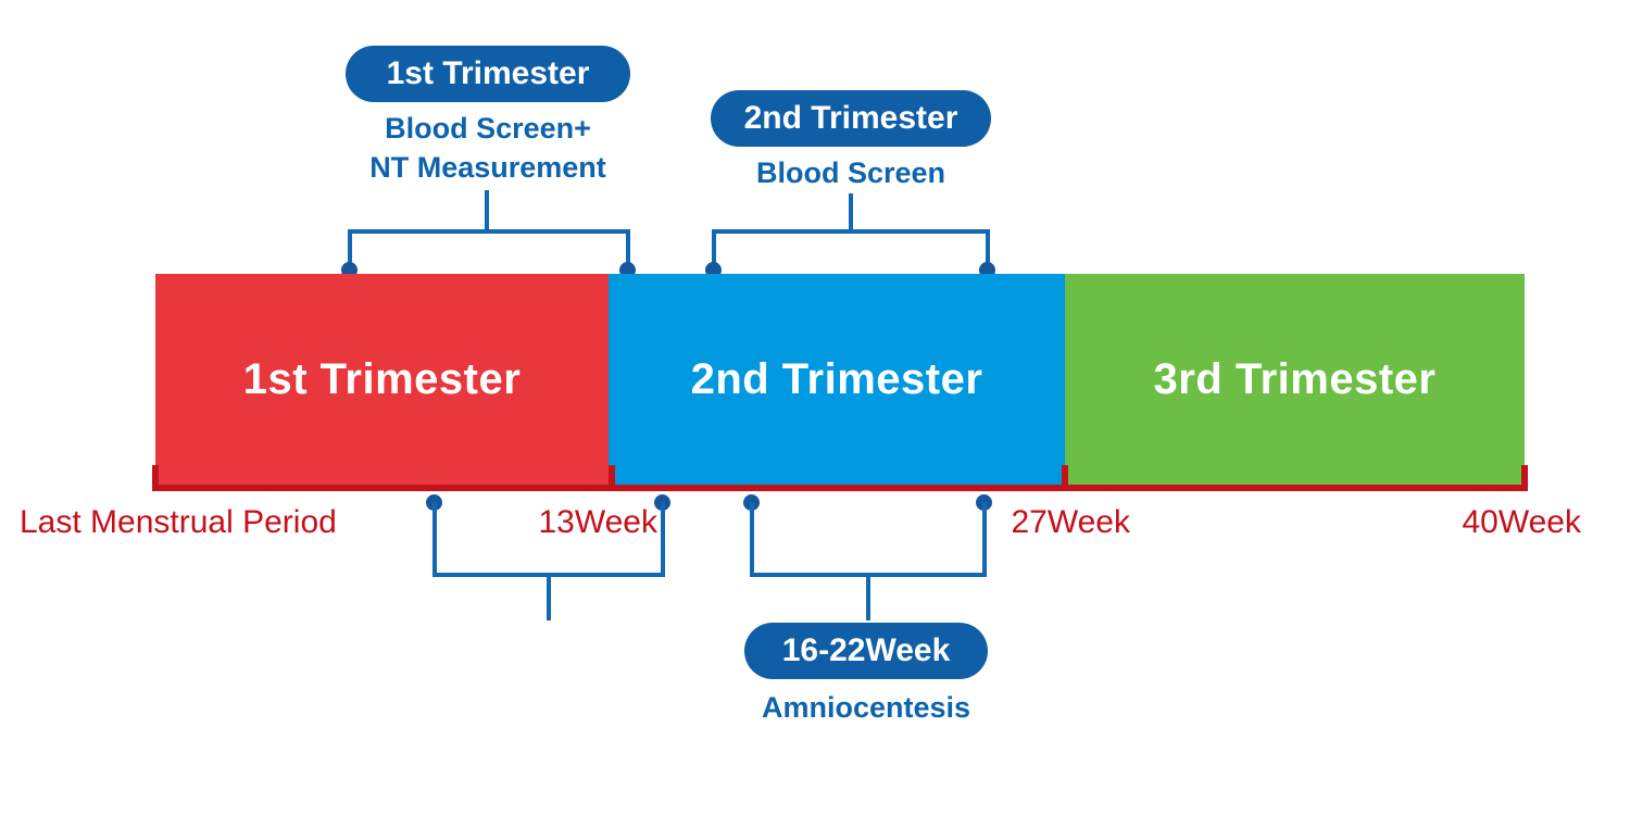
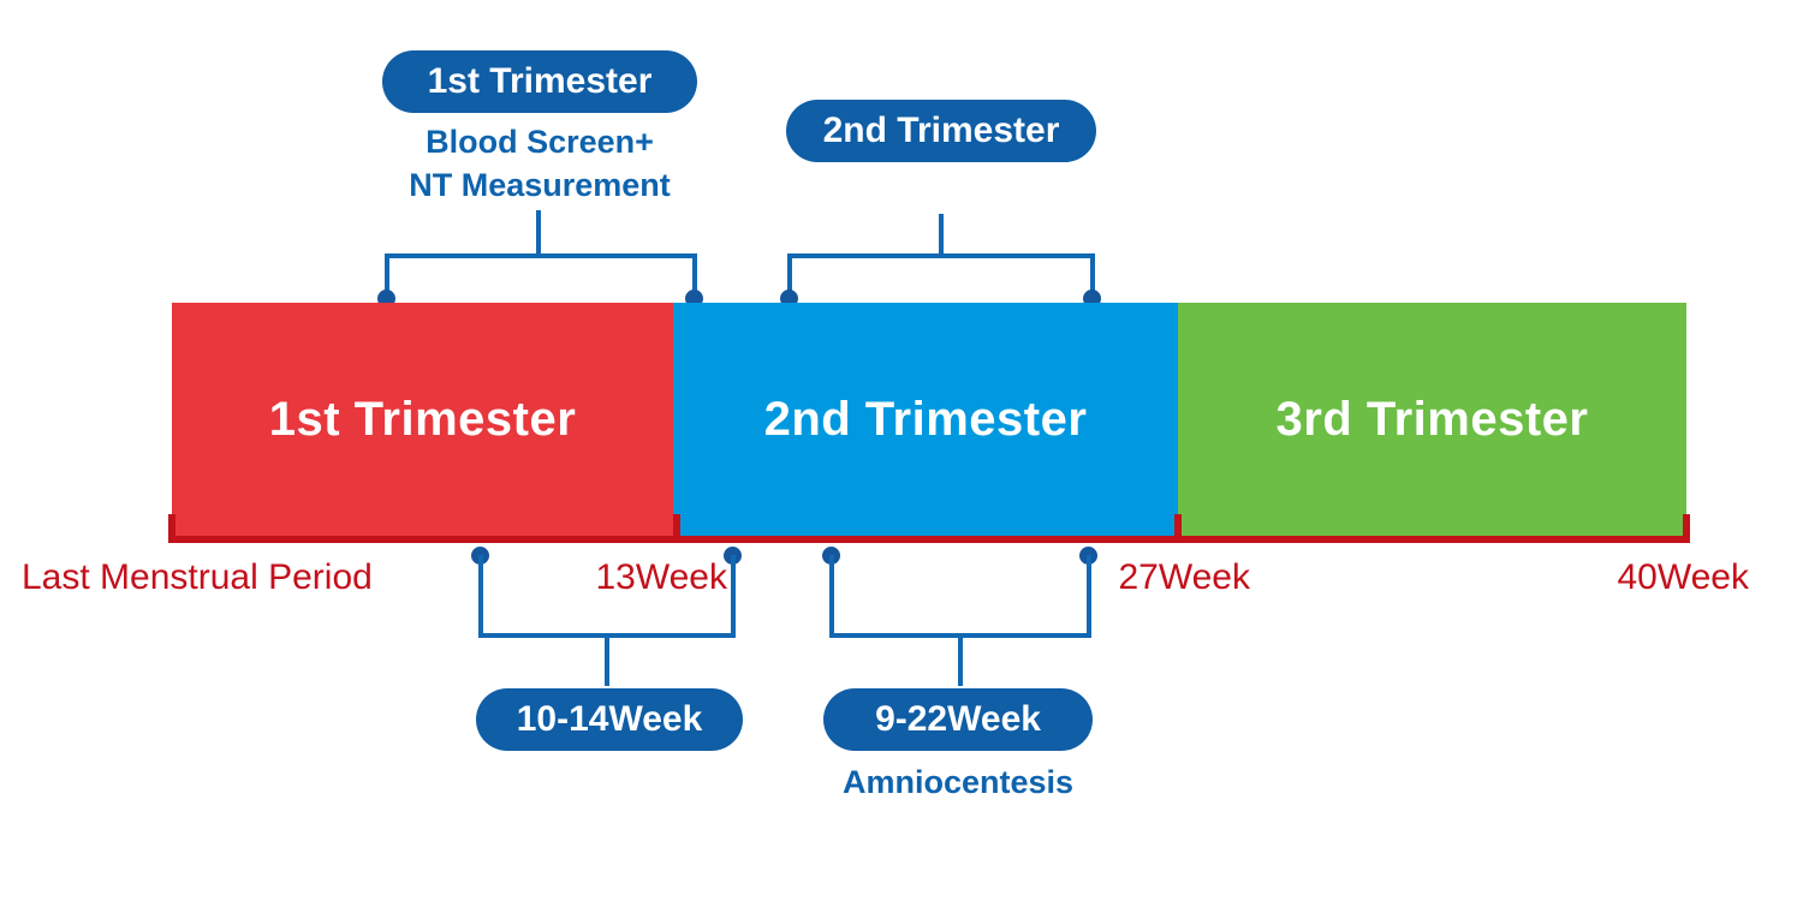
  1st Trimester
  Blood Screen+
  NT Measurement
  2nd Trimester
- Blood Screen
  1st Trimester
  2nd Trimester
  3rd Trimester
  Last Menstrual Period
  13Week
  27Week
  40Week
+ 10-14Week
- 16-22Week
+ 9-22Week
  Amniocentesis
